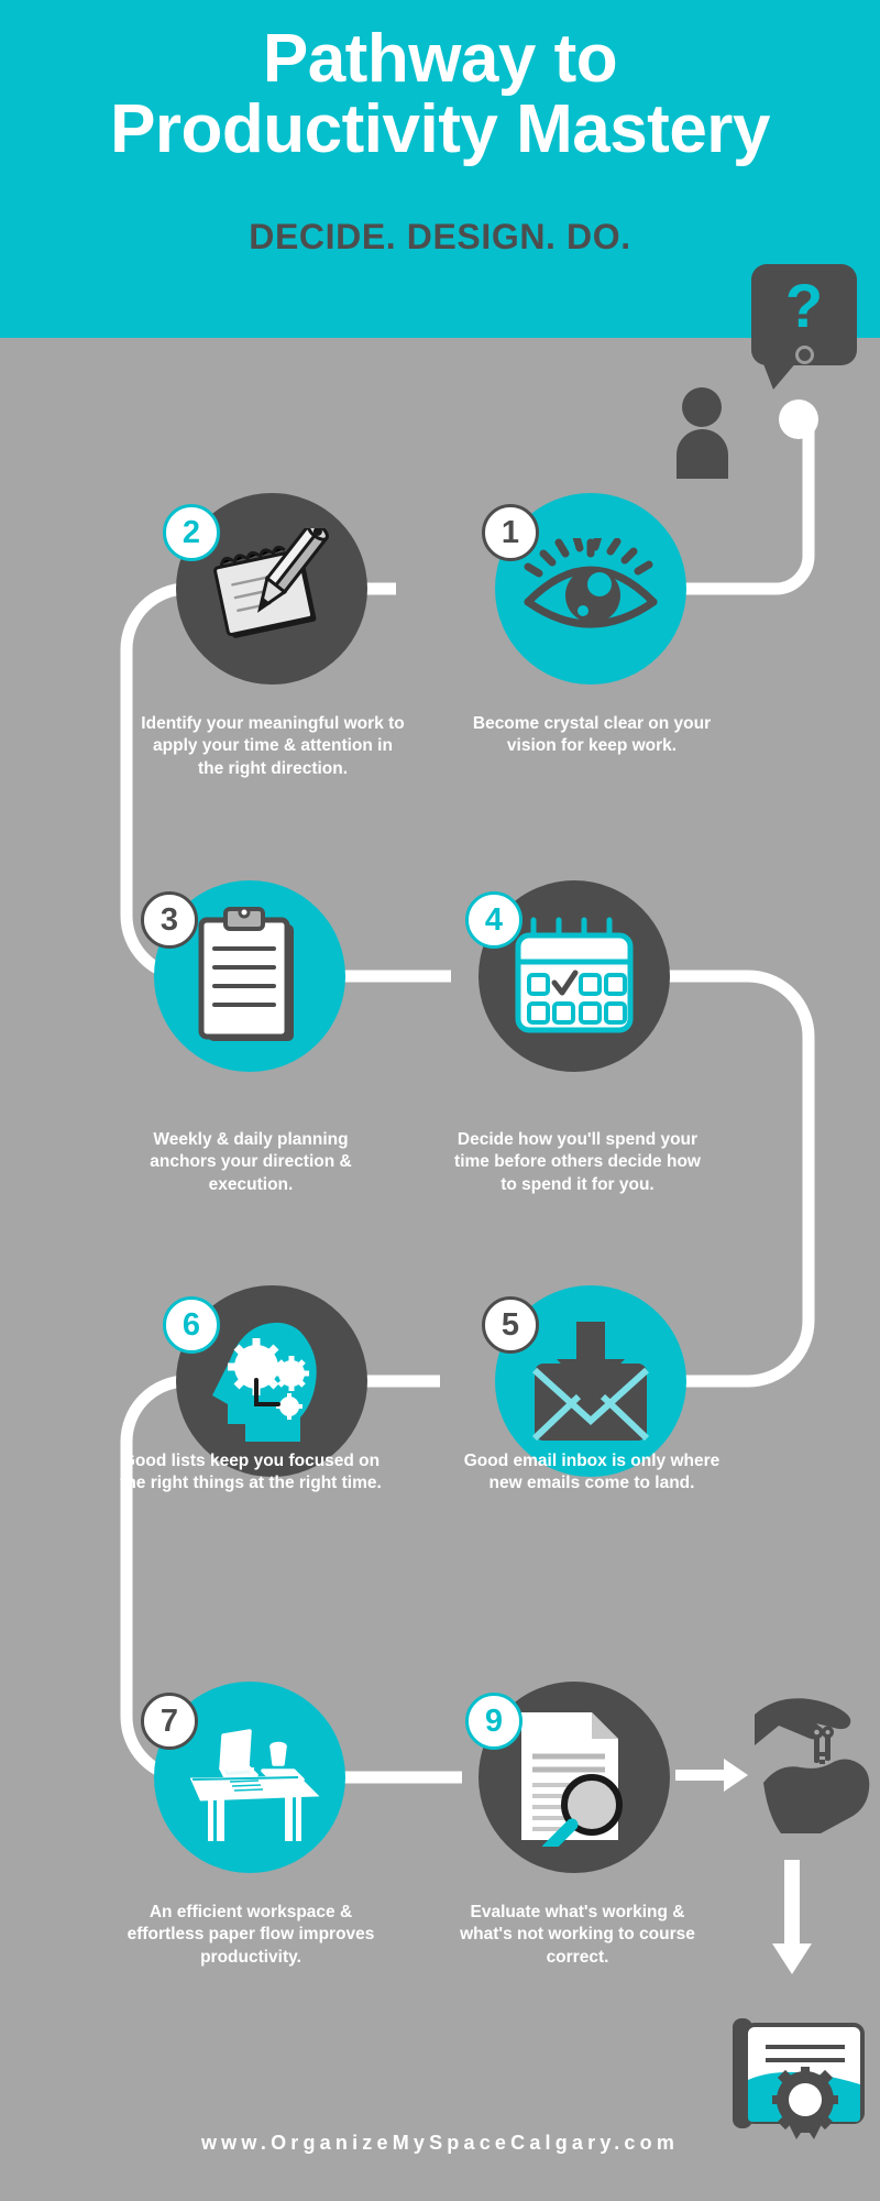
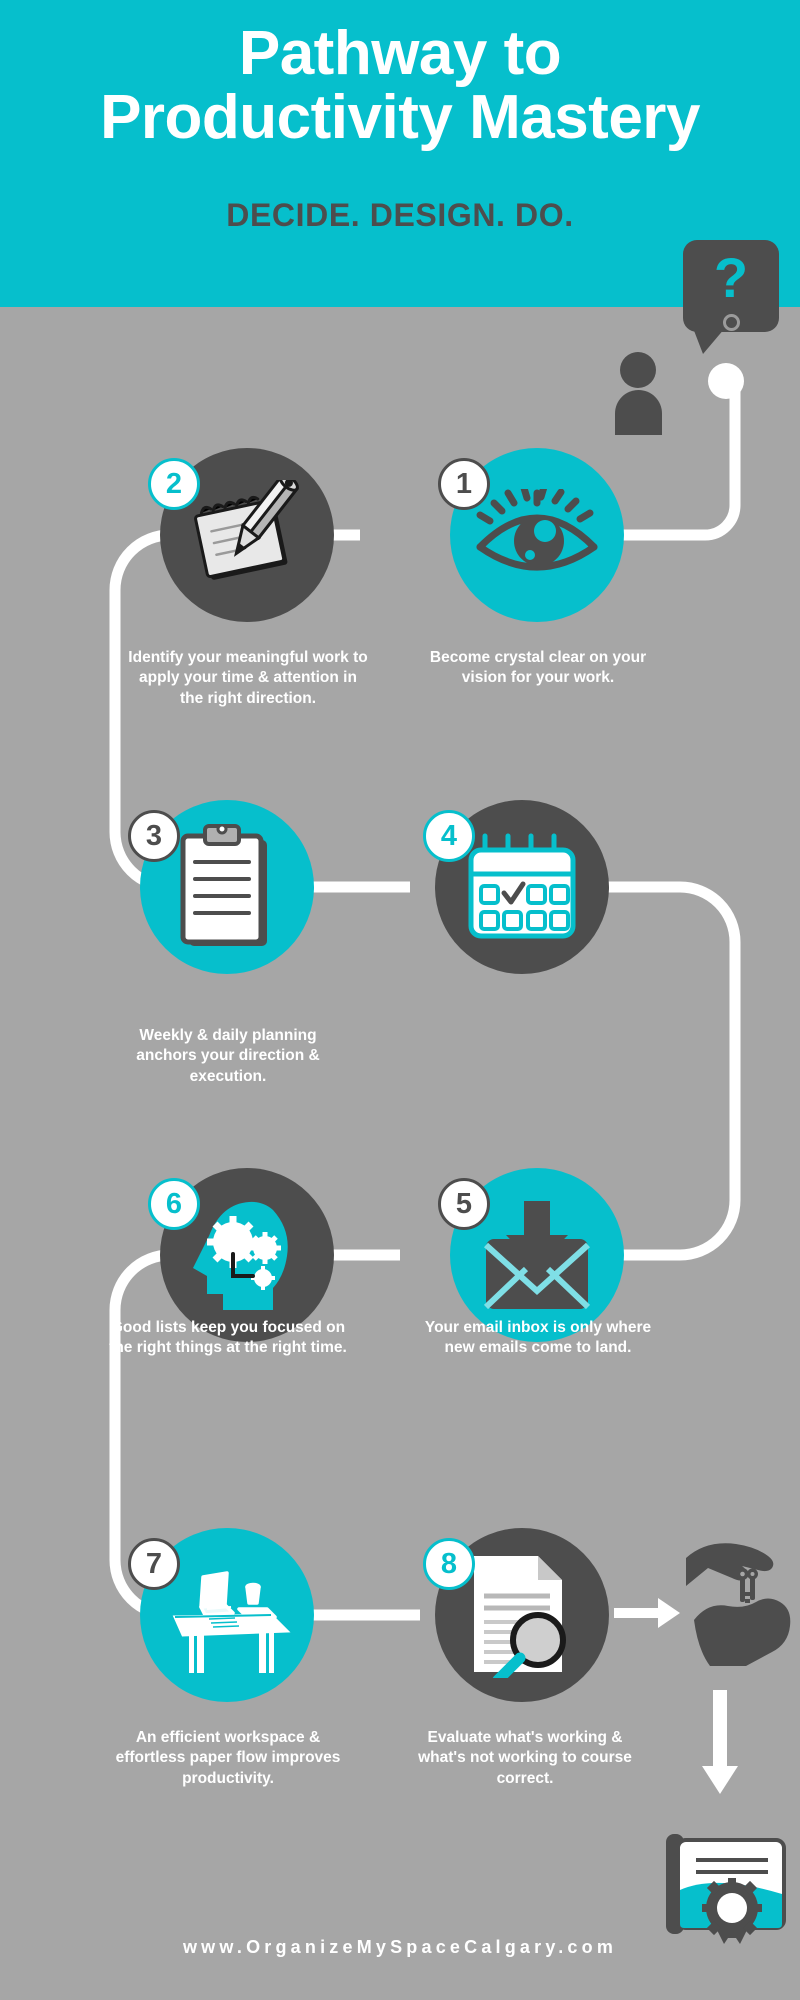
  Pathway to
  Productivity Mastery
  DECIDE. DESIGN. DO.
  ?
  1
- Become crystal clear on your vision for keep work.
+ Become crystal clear on your vision for your work.
  2
  Identify your meaningful work to apply your time & attention in the right direction.
  3
  Weekly & daily planning anchors your direction & execution.
  4
- Decide how you'll spend your time before others decide how to spend it for you.
  5
- Good email inbox is only where new emails come to land.
+ Your email inbox is only where new emails come to land.
  6
  Good lists keep you focused on the right things at the right time.
  7
  An efficient workspace & effortless paper flow improves productivity.
- 9
+ 8
  Evaluate what's working & what's not working to course correct.
  www.OrganizeMySpaceCalgary.com
